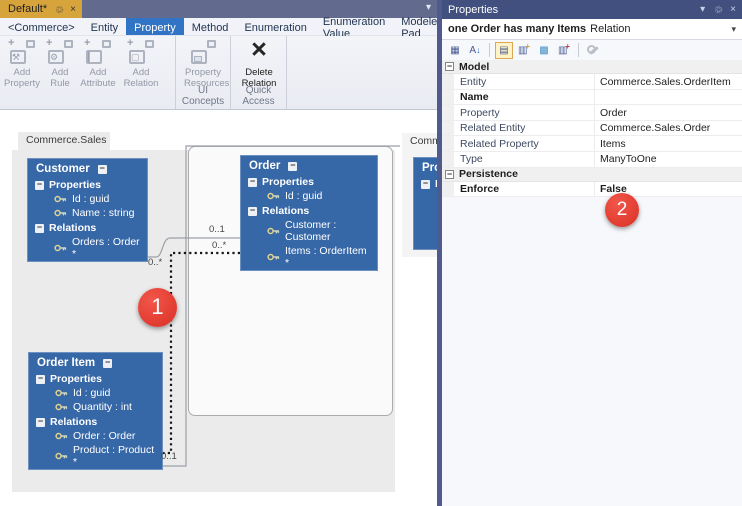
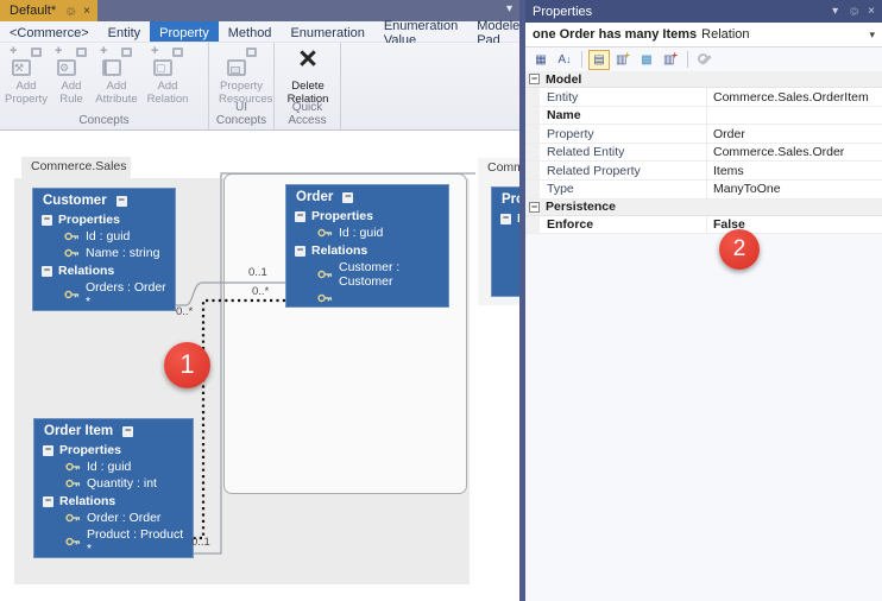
  Default*
  ×
  ▾
  <Commerce>
  Entity
  Property
  Method
  Enumeration
  Enumeration Value
  Modele Pad
  +
  ⚒
  Add
  Property
  +
  ⚙
  Add
  Rule
  +
  ▎
  Add
  Attribute
  +
  ▢
  Add
  Relation
+ Concepts
  Property
  Resources
  UI Concepts
  ×
  Delete
  Relation
  Quick Access
  Commerce.Sales
  Customer
  −
  −
  Properties
  Id : guid
  Name : string
  −
  Relations
  Orders : Order *
  Order
  −
  −
  Properties
  Id : guid
  −
  Relations
  Customer : Customer
- Items : OrderItem *
  Order Item
  −
  −
  Properties
  Id : guid
  Quantity : int
  −
  Relations
  Order : Order
  Product : Product *
  −
  1
  0..1
  0..*
  0..*
  0..1
  Properties
  ▾
  ×
  one Order has many Items
  Relation
  ▾
  ▦
  A
  ↓
  ▤
  ▥
  +
  ▩
  ▥
  +
  −
  Model
  Entity
  Commerce.Sales.OrderItem
  Name
  Property
  Order
  Related Entity
  Commerce.Sales.Order
  Related Property
  Items
  Type
  ManyToOne
  −
  Persistence
  Enforce
  False
  2
